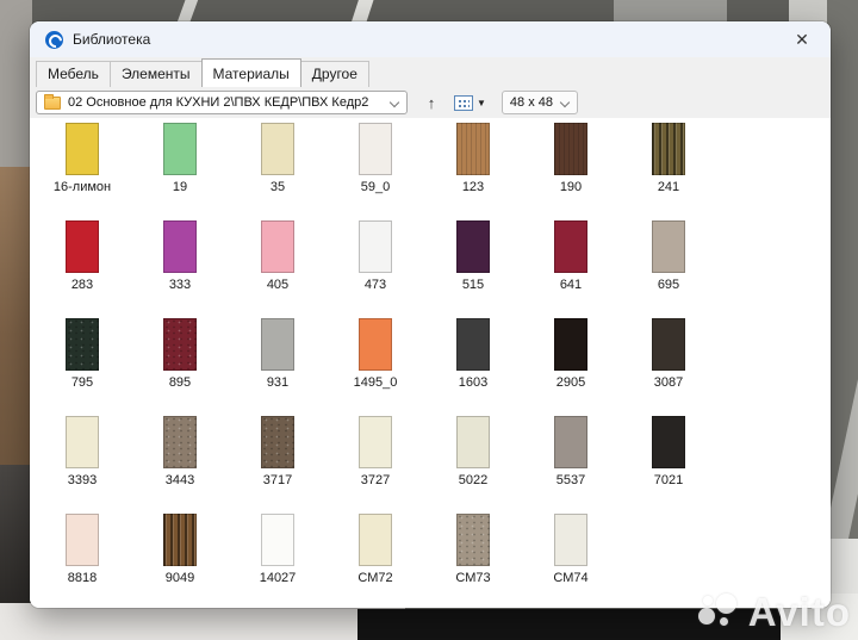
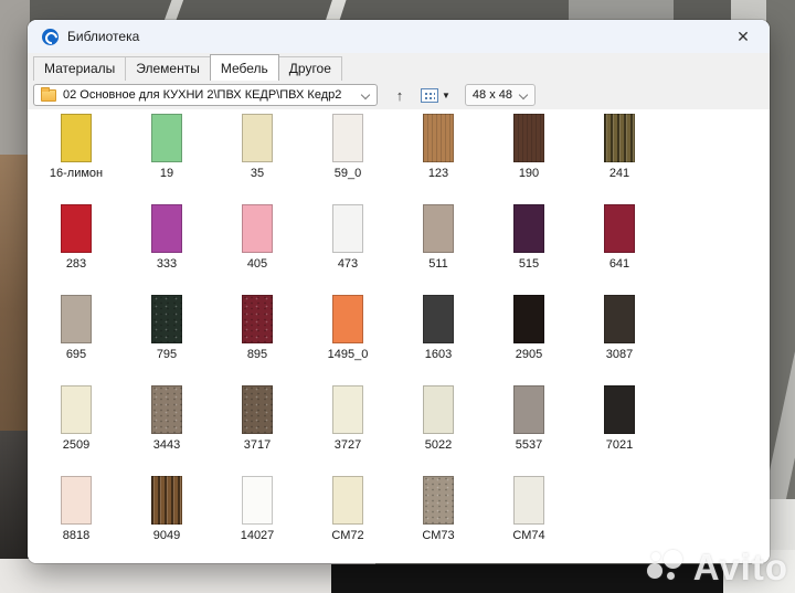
  Библиотека
  ✕
- Мебель
+ Материалы
  Элементы
- Материалы
+ Мебель
  Другое
  02 Основное для КУХНИ 2\ПВХ КЕДР\ПВХ Кедр2
  ↑
  ▼
  48 x 48
  16-лимон
  19
  35
  59_0
  123
  190
  241
  283
  333
  405
  473
+ 511
  515
  641
  695
  795
  895
- 931
  1495_0
  1603
  2905
  3087
- 3393
+ 2509
  3443
  3717
  3727
  5022
  5537
  7021
  8818
  9049
  14027
  СМ72
  СМ73
  СМ74
  Avito
